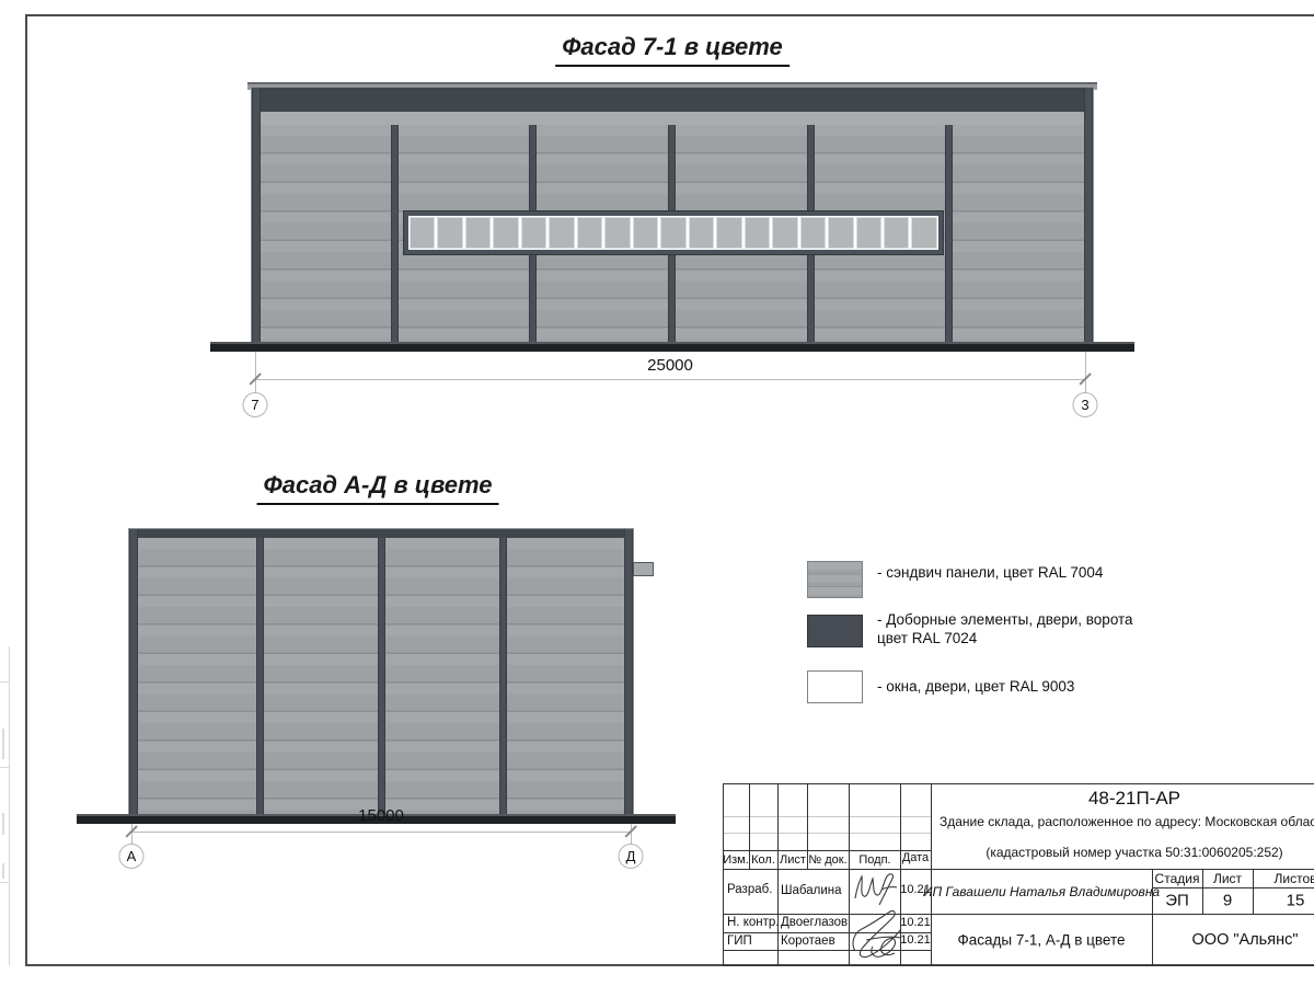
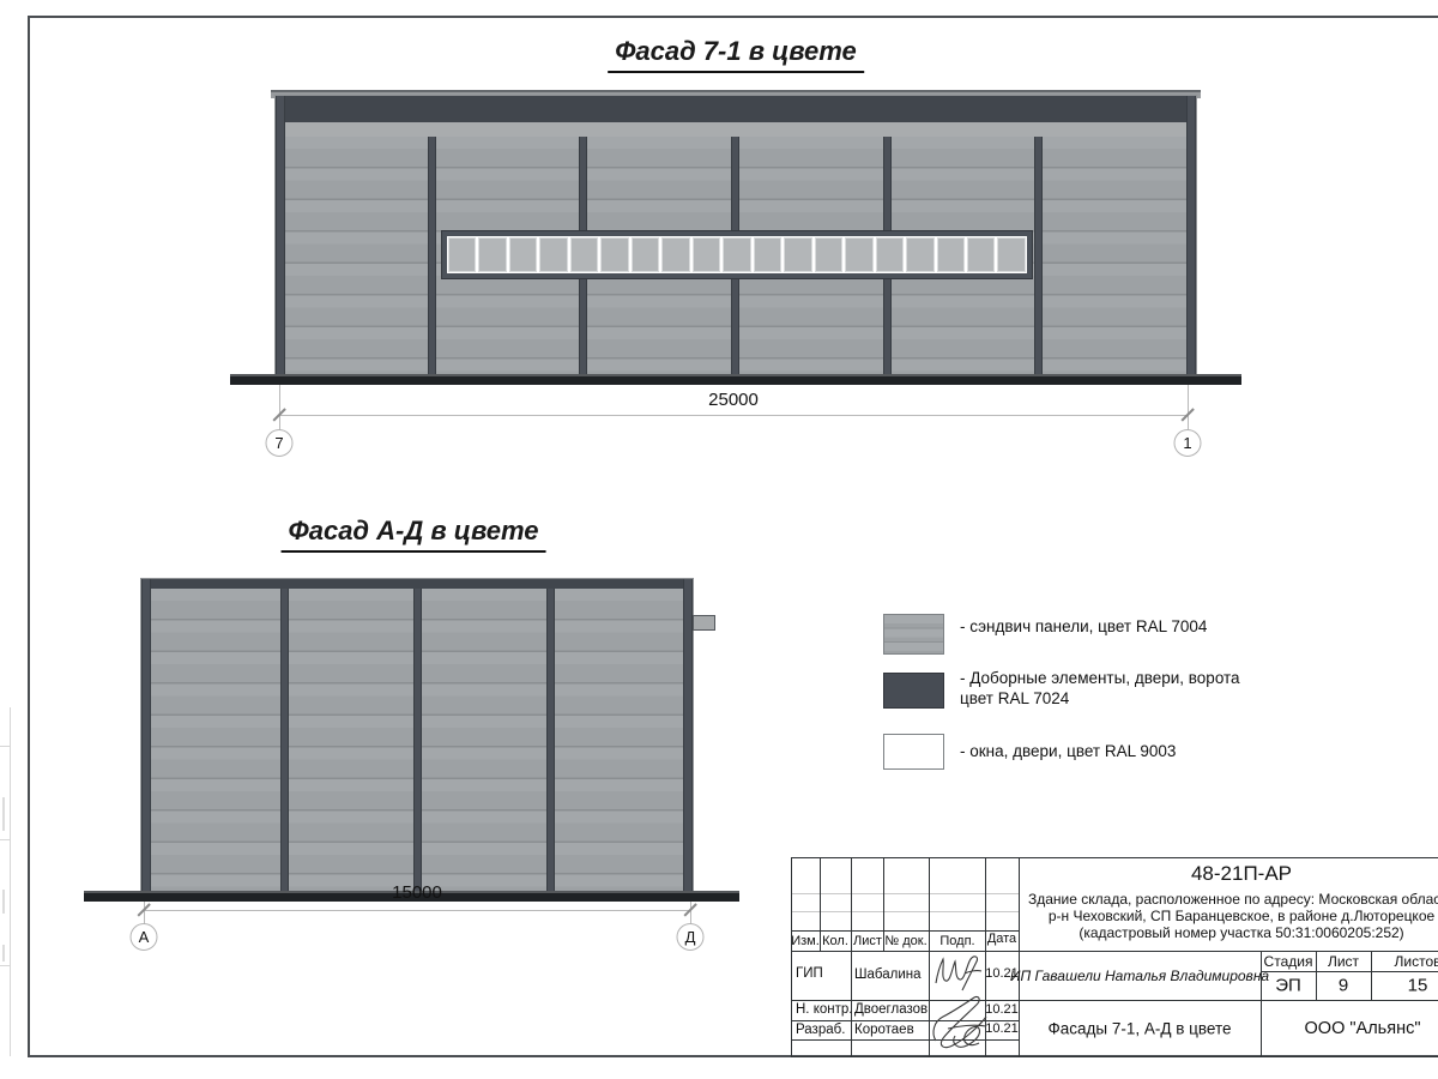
  Фасад 7-1 в цвете
  25000
  7
- 3
+ 1
  Фасад А-Д в цвете
  15000
  А
  Д
  - сэндвич панели, цвет RAL 7004
  - Доборные элементы, двери, ворота
  цвет RAL 7024
  - окна, двери, цвет RAL 9003
  Изм.
  Кол.
  Лист
  № док.
  Подп.
  Дата
- Разраб.
+ ГИП
  Шабалина
  10.21
  Н. контр.
  Двоеглазов
  10.21
- ГИП
+ Разраб.
  Коротаев
  10.21
  48-21П-АР
  Здание склада, расположенное по адресу: Московская облас
+ р-н Чеховский, СП Баранцевское, в районе д.Люторецкое
  (кадастровый номер участка 50:31:0060205:252)
  ИП Гавашели Наталья Владимировна
  Стадия
  Лист
  Листов
  ЭП
  9
  15
  Фасады 7-1, А-Д в цвете
  ООО "Альянс"
